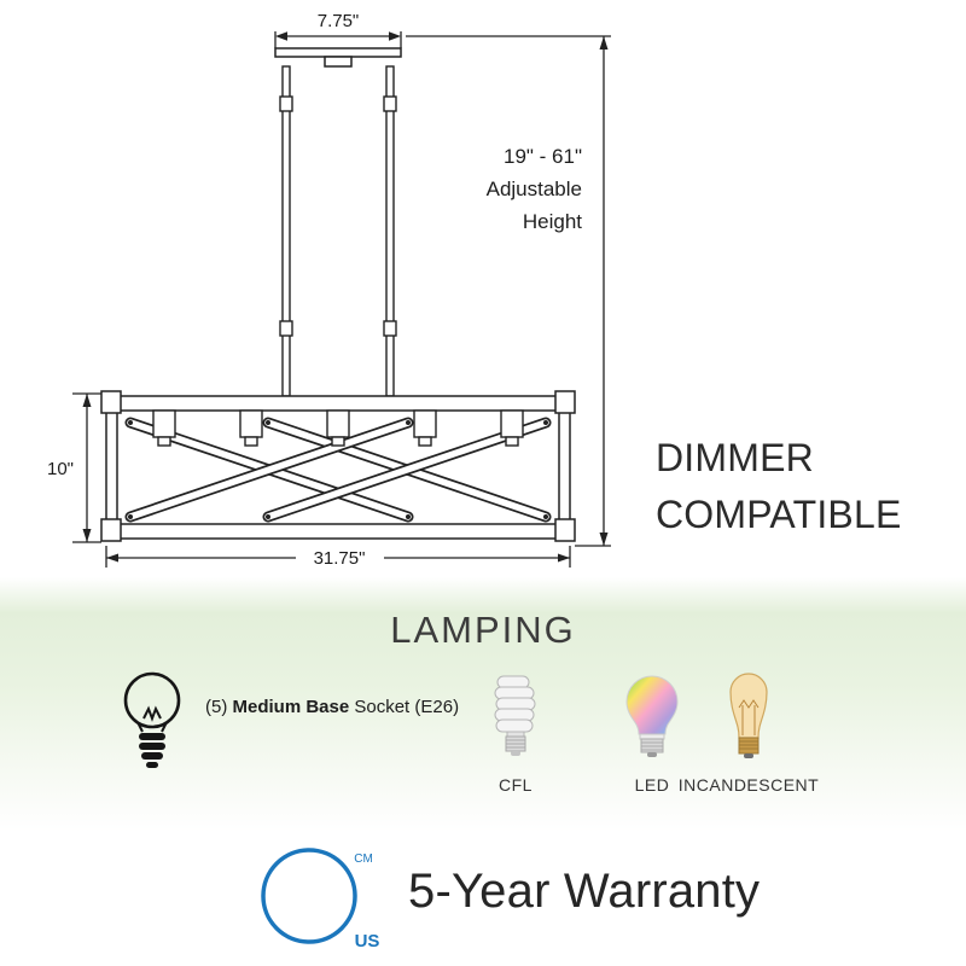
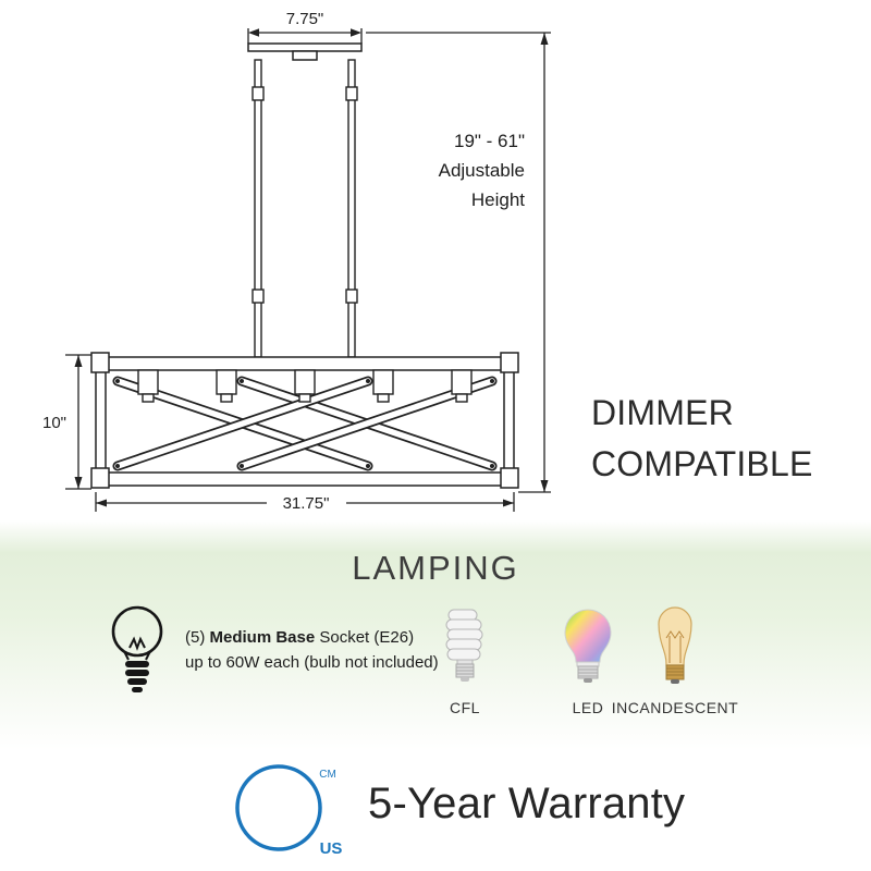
  7.75"
  19" - 61"
  Adjustable
  Height
  10"
  31.75"
  DIMMER
  COMPATIBLE
  LAMPING
  (5) Medium Base Socket (E26)
+ up to 60W each (bulb not included)
  CFL
  LED
  INCANDESCENT
  CM
  US
  5-Year Warranty
